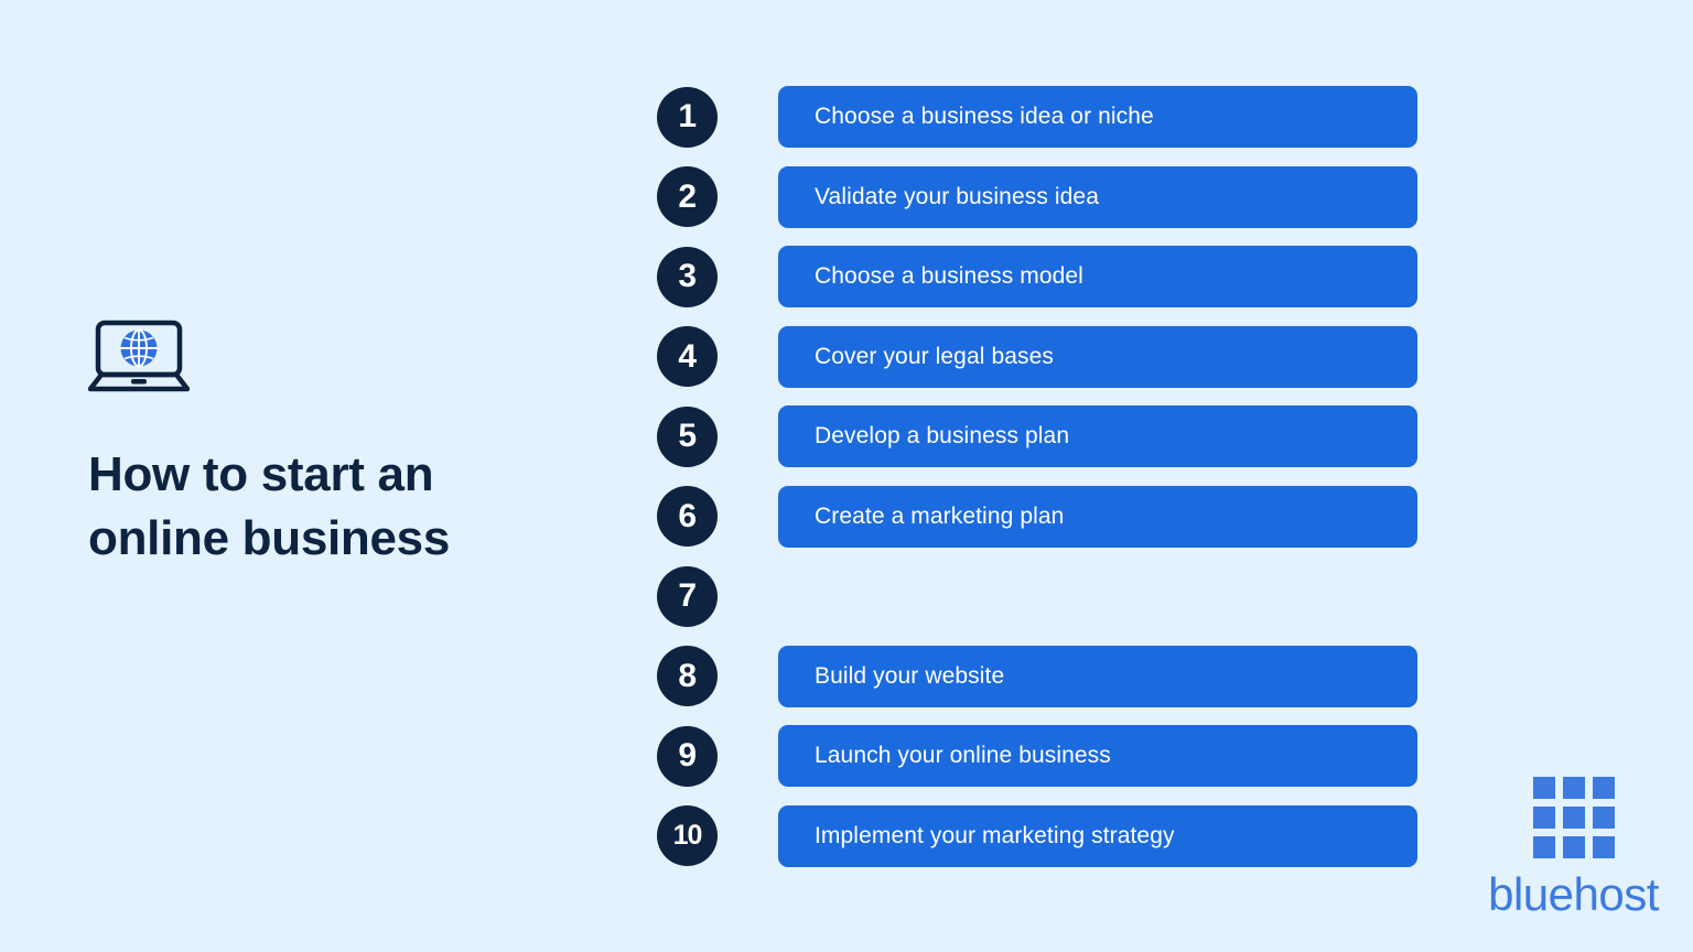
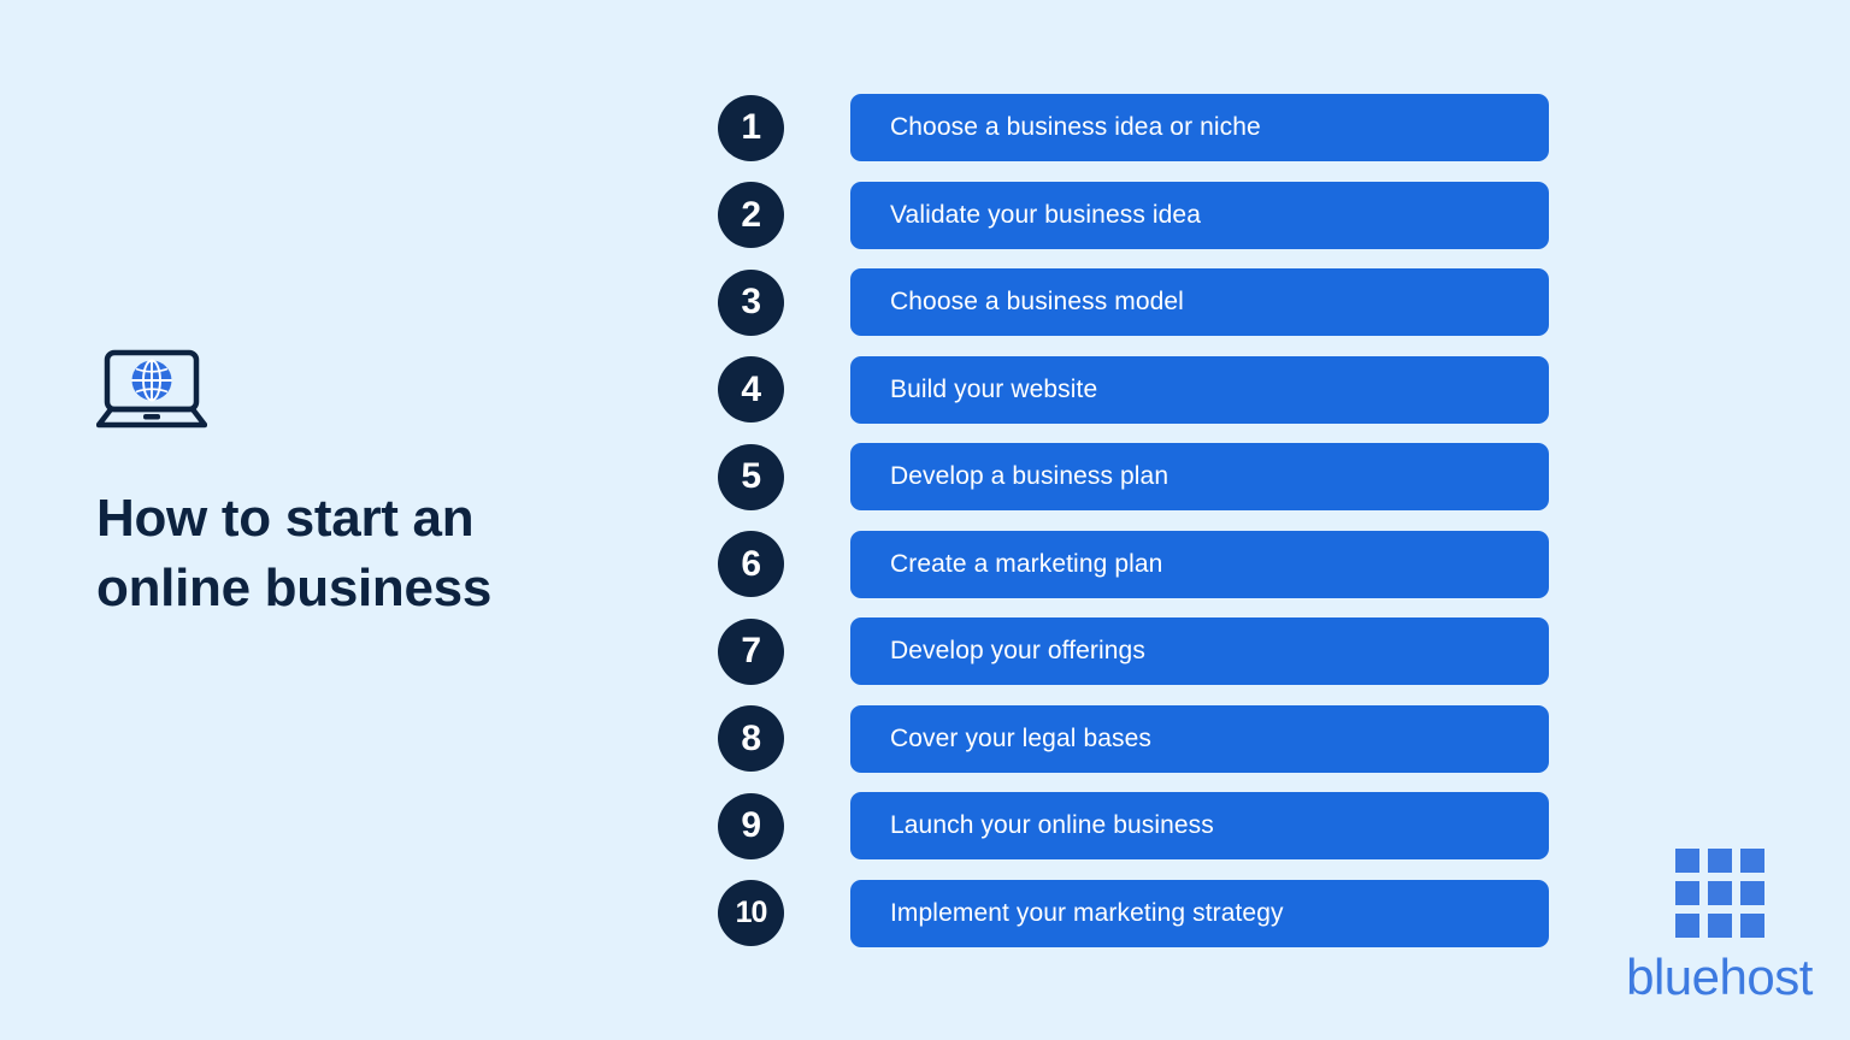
  How to start an
  online business
  1
  Choose a business idea or niche
  2
  Validate your business idea
  3
  Choose a business model
  4
- Cover your legal bases
+ Build your website
  5
  Develop a business plan
  6
  Create a marketing plan
  7
+ Develop your offerings
  8
- Build your website
+ Cover your legal bases
  9
  Launch your online business
  10
  Implement your marketing strategy
  bluehost
